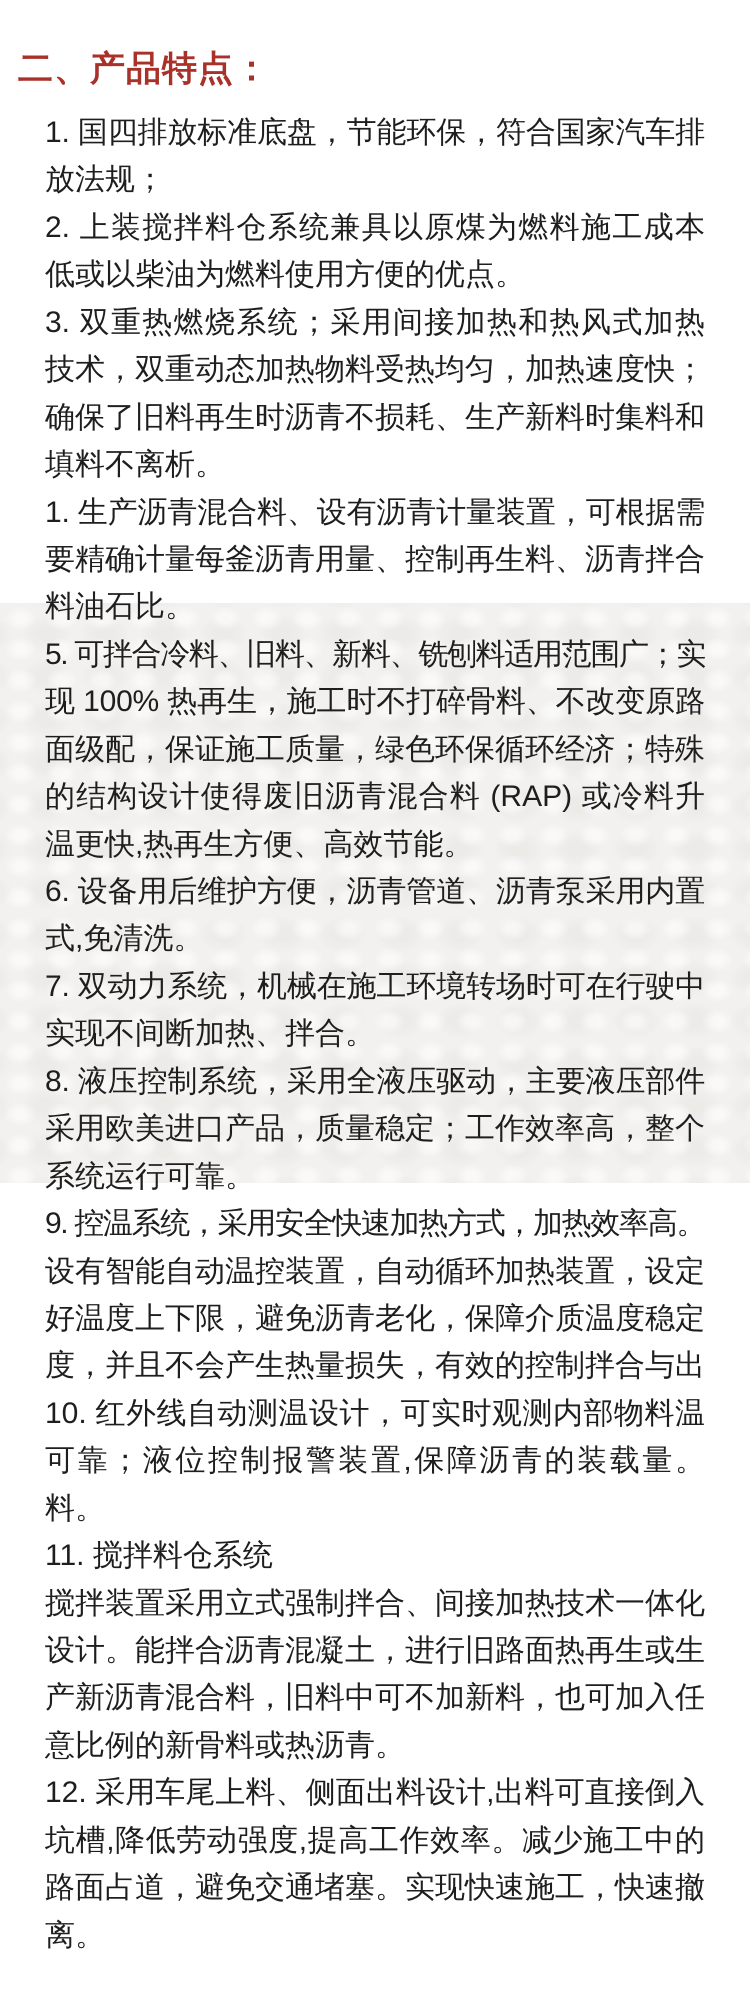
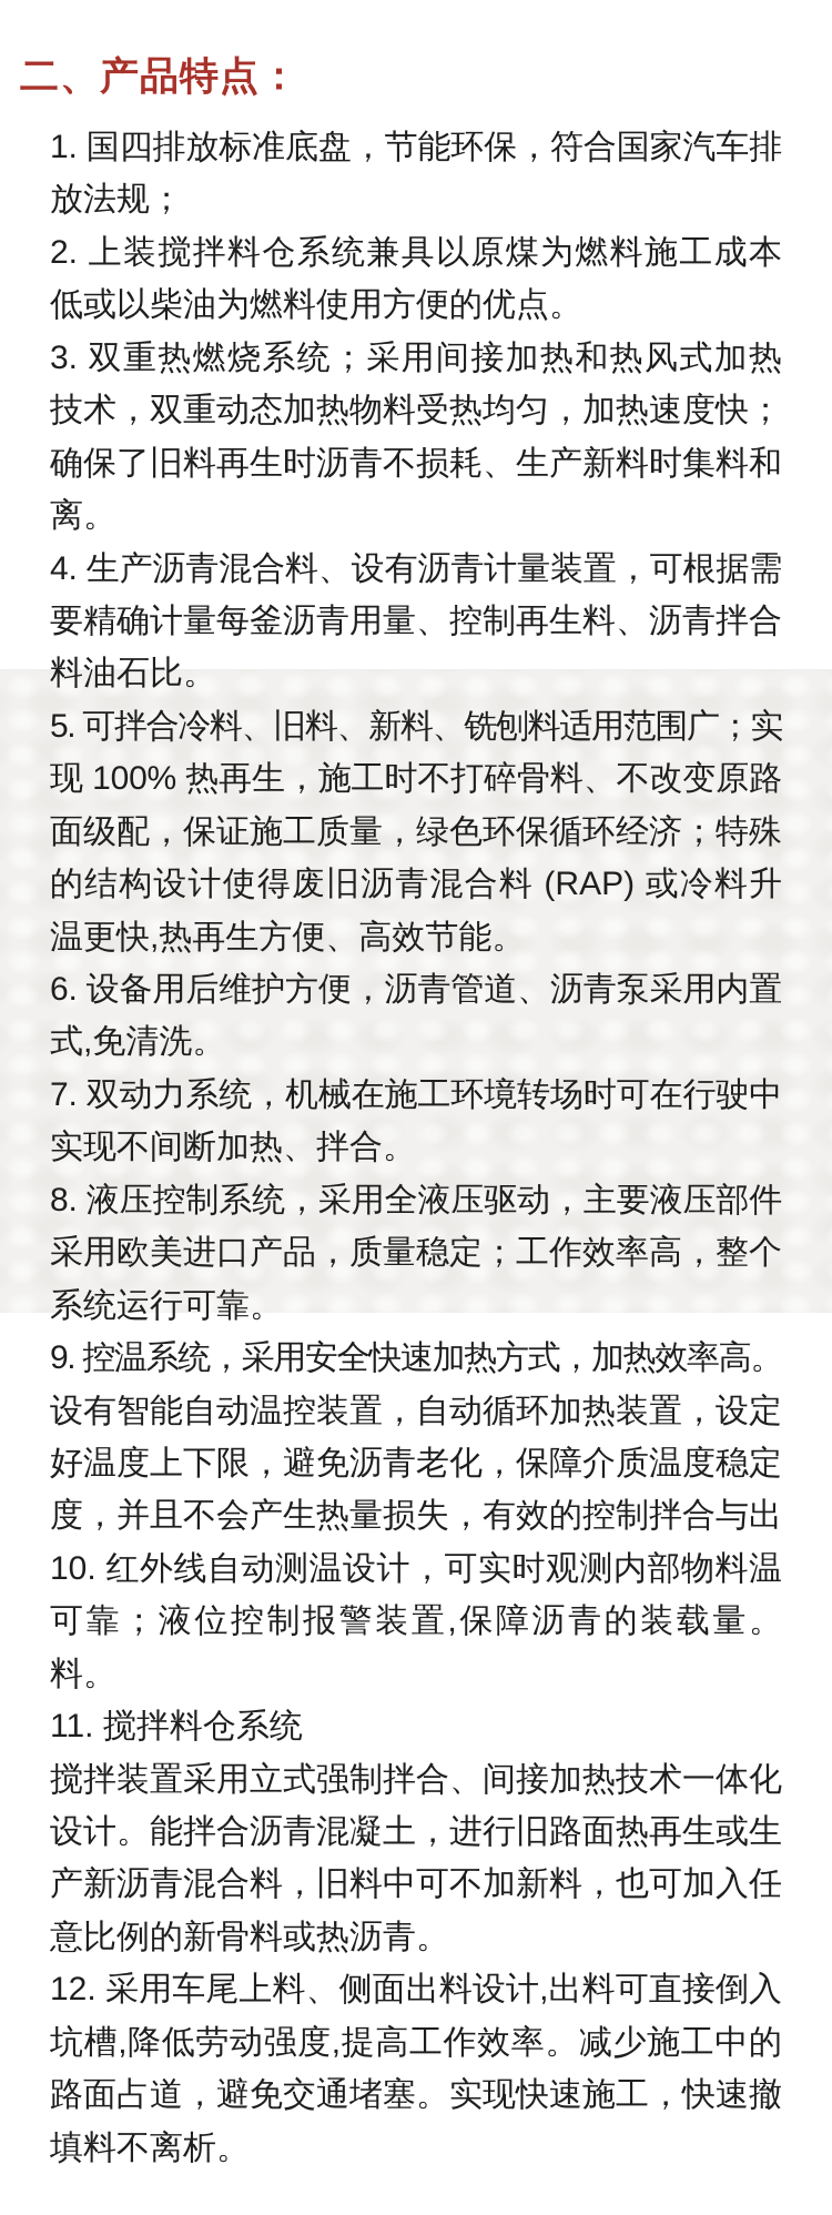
  二、产品特点：
  1. 国四排放标准底盘，节能环保，符合国家汽车排
  放法规；
  2. 上装搅拌料仓系统兼具以原煤为燃料施工成本
  低或以柴油为燃料使用方便的优点。
  3. 双重热燃烧系统；采用间接加热和热风式加热
  技术，双重动态加热物料受热均匀，加热速度快；
  确保了旧料再生时沥青不损耗、生产新料时集料和
- 填料不离析。
+ 离。
- 1. 生产沥青混合料、设有沥青计量装置，可根据需
+ 4. 生产沥青混合料、设有沥青计量装置，可根据需
  要精确计量每釜沥青用量、控制再生料、沥青拌合
  料油石比。
  5. 可拌合冷料、旧料、新料、铣刨料适用范围广；实
  现 100% 热再生，施工时不打碎骨料、不改变原路
  面级配，保证施工质量，绿色环保循环经济；特殊
  的结构设计使得废旧沥青混合料 (RAP) 或冷料升
  温更快,热再生方便、高效节能。
  6. 设备用后维护方便，沥青管道、沥青泵采用内置
  式,免清洗。
  7. 双动力系统，机械在施工环境转场时可在行驶中
  实现不间断加热、拌合。
  8. 液压控制系统，采用全液压驱动，主要液压部件
  采用欧美进口产品，质量稳定；工作效率高，整个
  系统运行可靠。
  9. 控温系统，采用安全快速加热方式，加热效率高。
  设有智能自动温控装置，自动循环加热装置，设定
  好温度上下限，避免沥青老化，保障介质温度稳定
  度，并且不会产生热量损失，有效的控制拌合与出
  10. 红外线自动测温设计，可实时观测内部物料温
  可靠；液位控制报警装置,保障沥青的装载量。
  料。
  11. 搅拌料仓系统
  搅拌装置采用立式强制拌合、间接加热技术一体化
  设计。能拌合沥青混凝土，进行旧路面热再生或生
  产新沥青混合料，旧料中可不加新料，也可加入任
  意比例的新骨料或热沥青。
  12. 采用车尾上料、侧面出料设计,出料可直接倒入
  坑槽,降低劳动强度,提高工作效率。减少施工中的
  路面占道，避免交通堵塞。实现快速施工，快速撤
- 离。
+ 填料不离析。
